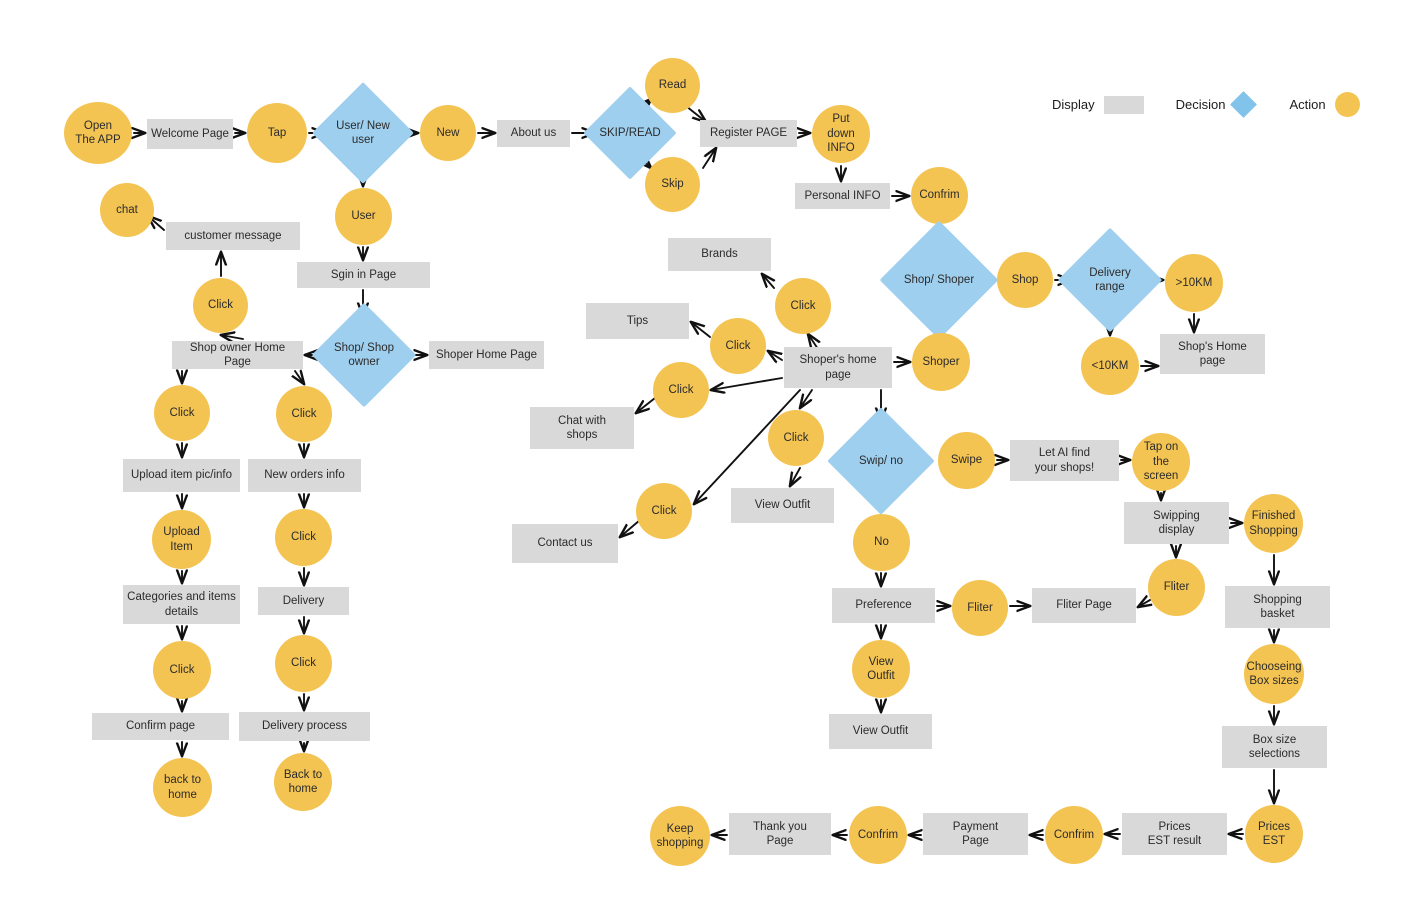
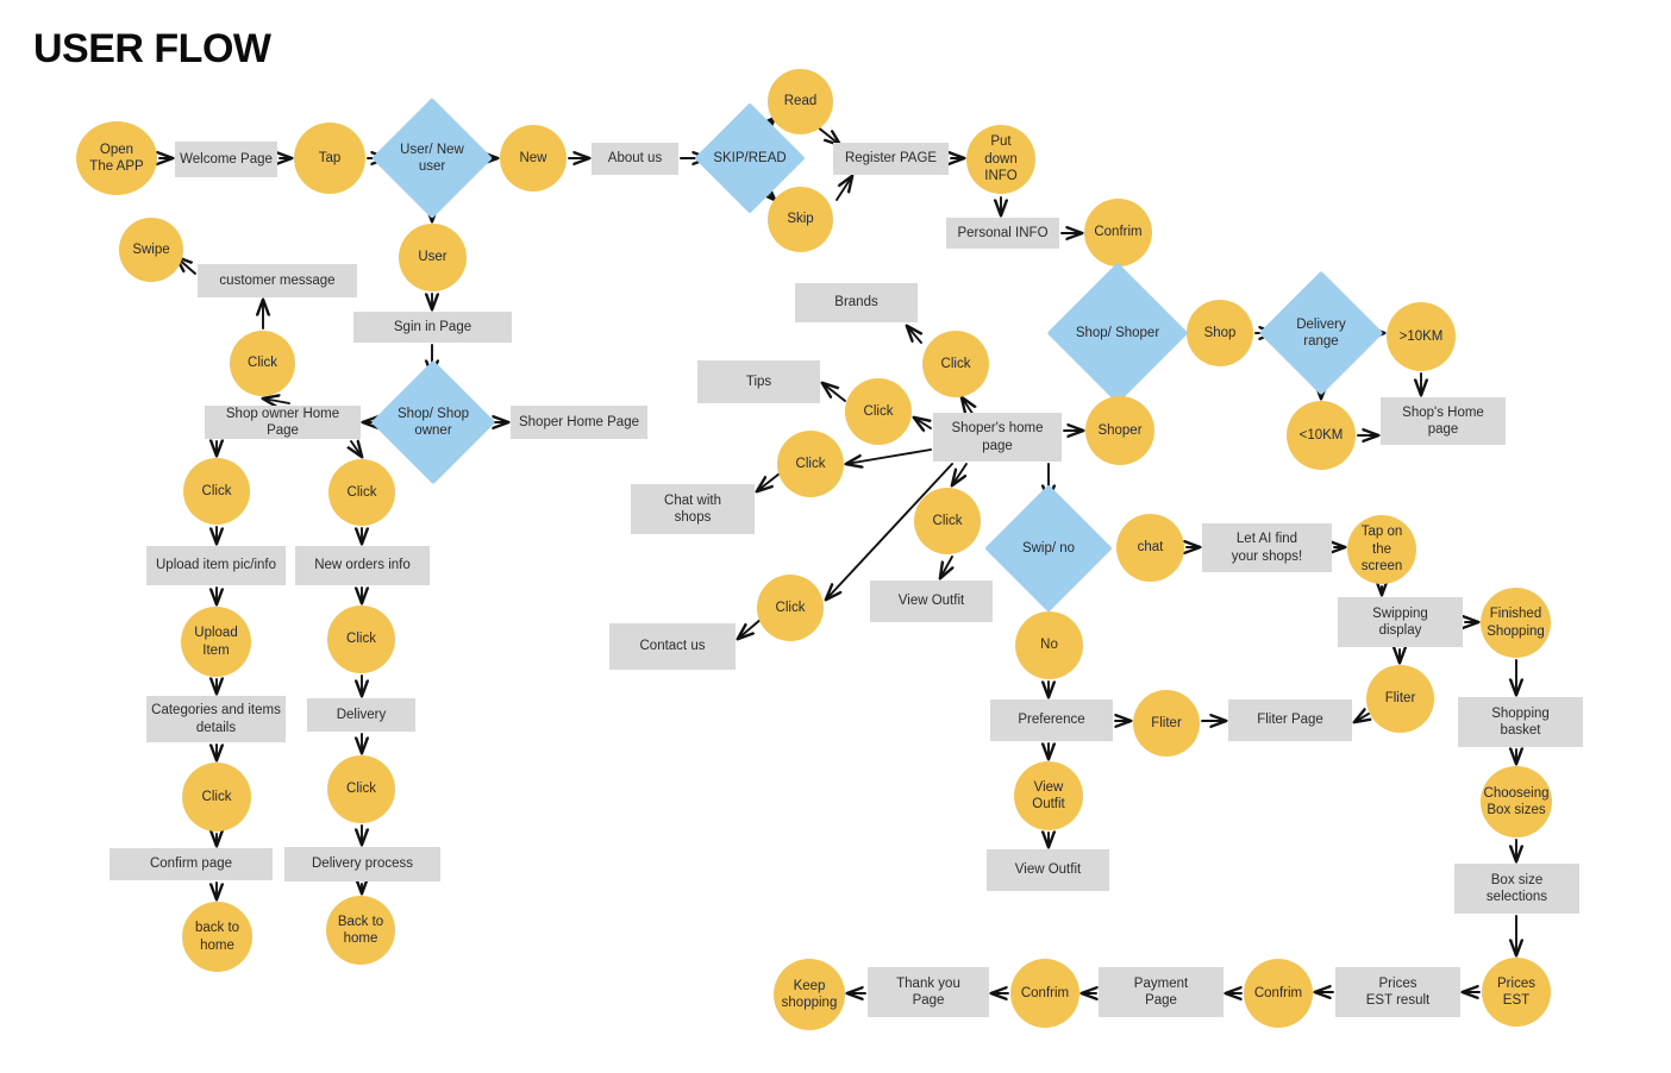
+ USER FLOW
  Open
  The APP
  Welcome Page
  Tap
  User/ New
  user
  New
  About us
  SKIP/READ
  Read
  Skip
  Register PAGE
  Put
  down INFO
  Personal INFO
  Confrim
  Shop/ Shoper
  Shop
  Delivery
  range
  >10KM
  <10KM
  Shop's Home
  page
  Shoper
- chat
+ Swipe
  customer message
  User
  Sgin in Page
  Click
  Shop/ Shop
  owner
  Shop owner Home Page
  Shoper Home Page
  Click
  Click
  Upload item pic/info
  New orders info
  Upload
  Item
  Click
  Categories and items
  details
  Delivery
  Click
  Click
  Confirm page
  Delivery process
  back to
  home
  Back to
  home
  Brands
  Click
  Tips
  Click
  Shoper's home
  page
  Click
  Chat with
  shops
  Click
  Contact us
  Click
  View Outfit
  Swip/ no
- Swipe
+ chat
  Let AI find
  your shops!
  Tap on
  the
  screen
  Swipping
  display
  Finished
  Shopping
  Fliter
  No
  Preference
  Fliter
  Fliter Page
  Shopping
  basket
  View
  Outfit
  Chooseing
  Box sizes
  View Outfit
  Box size
  selections
  Prices
  EST
  Prices
  EST result
  Confrim
  Payment
  Page
  Confrim
  Thank you
  Page
  Keep
  shopping
- Display
- Decision
- Action
